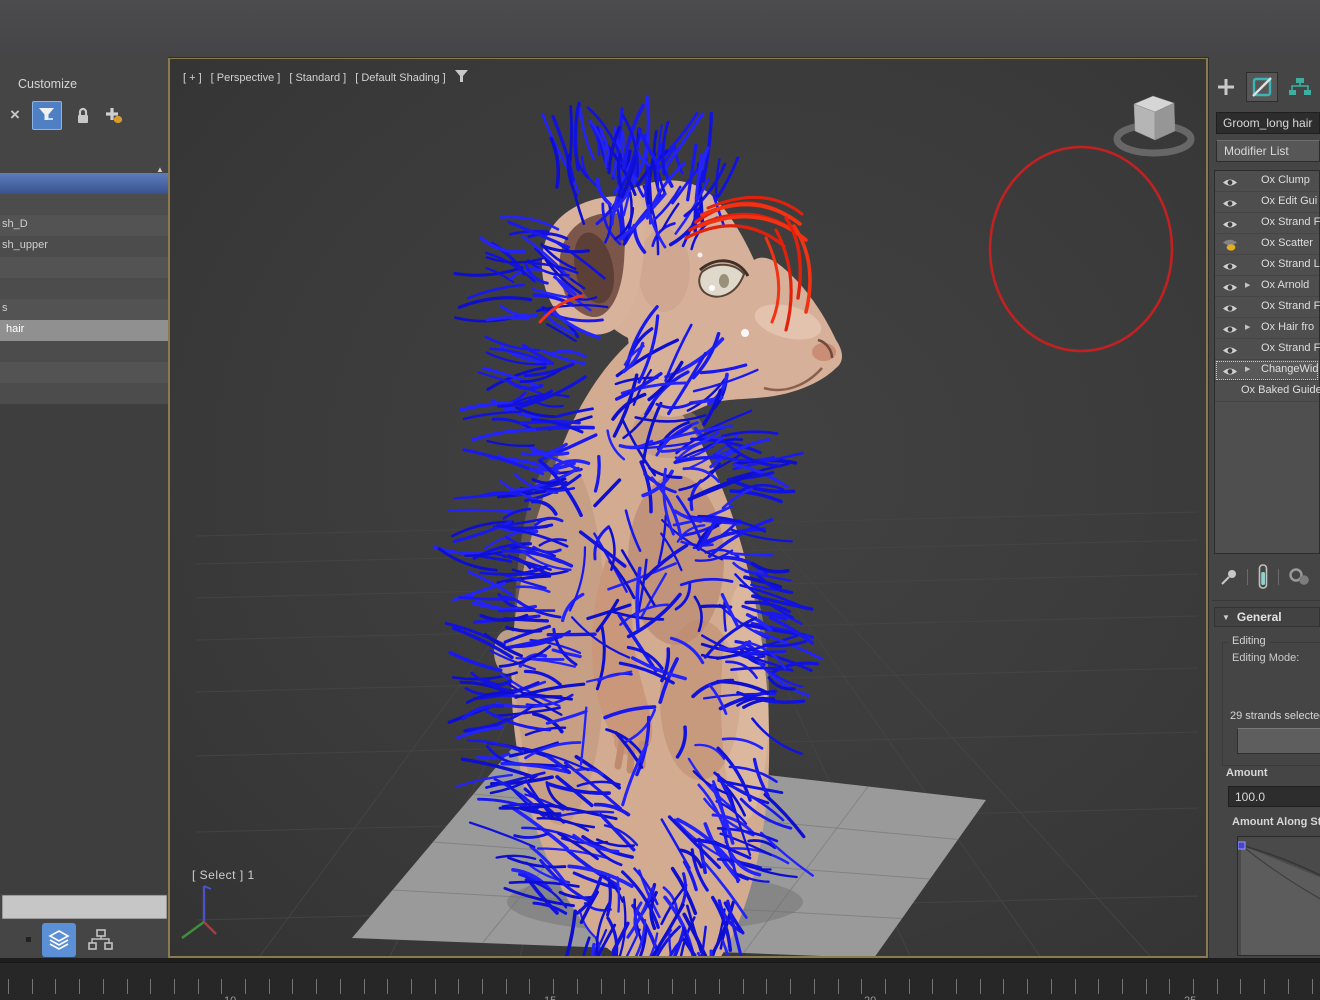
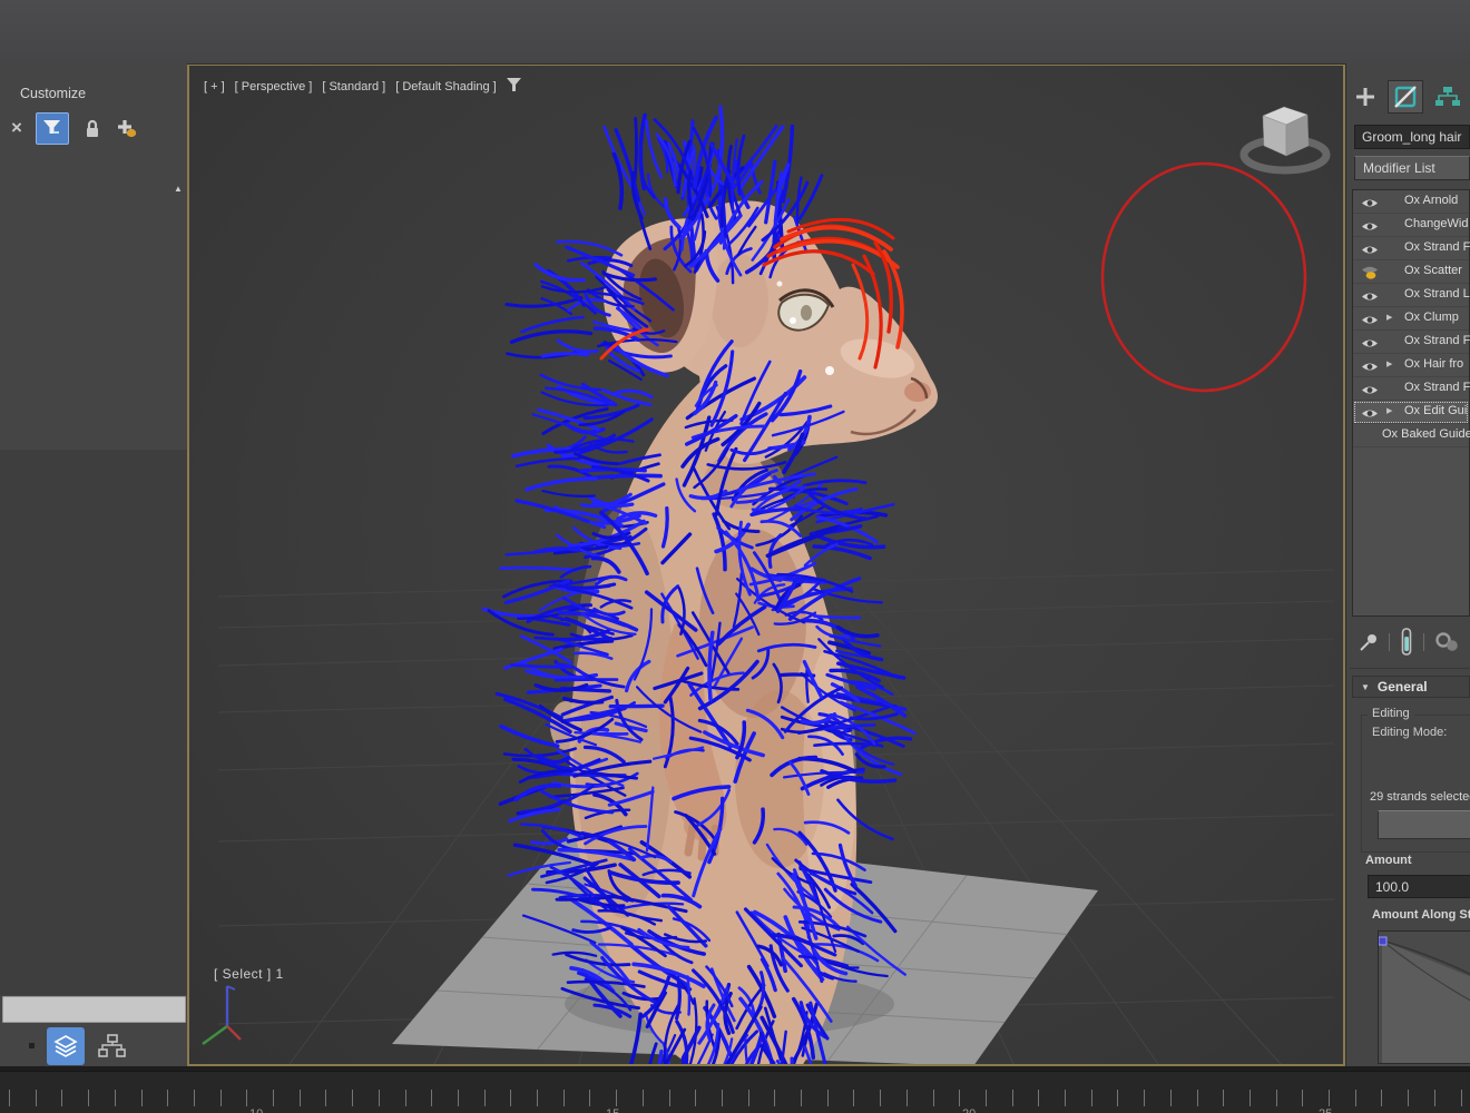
  [ + ]
  [ Perspective ]
  [ Standard ]
  [ Default Shading ]
  [ Select ] 1
  Customize
  ×
  ▲
- sh_D
- sh_upper
- s
- hair
  Groom_long hair
  Modifier List
- Ox Clump
+ Ox Arnold
- Ox Edit Gui
+ ChangeWid
  Ox Strand F
  Ox Scatter
  Ox Strand L
- Ox Arnold
+ Ox Clump
  Ox Strand F
  Ox Hair fro
  Ox Strand F
- ChangeWid
+ Ox Edit Gui
  Ox Baked Guide
  ▼
  General
  Editing
  Editing Mode:
  29 strands selecte
  Amount
  100.0
  Amount Along S
